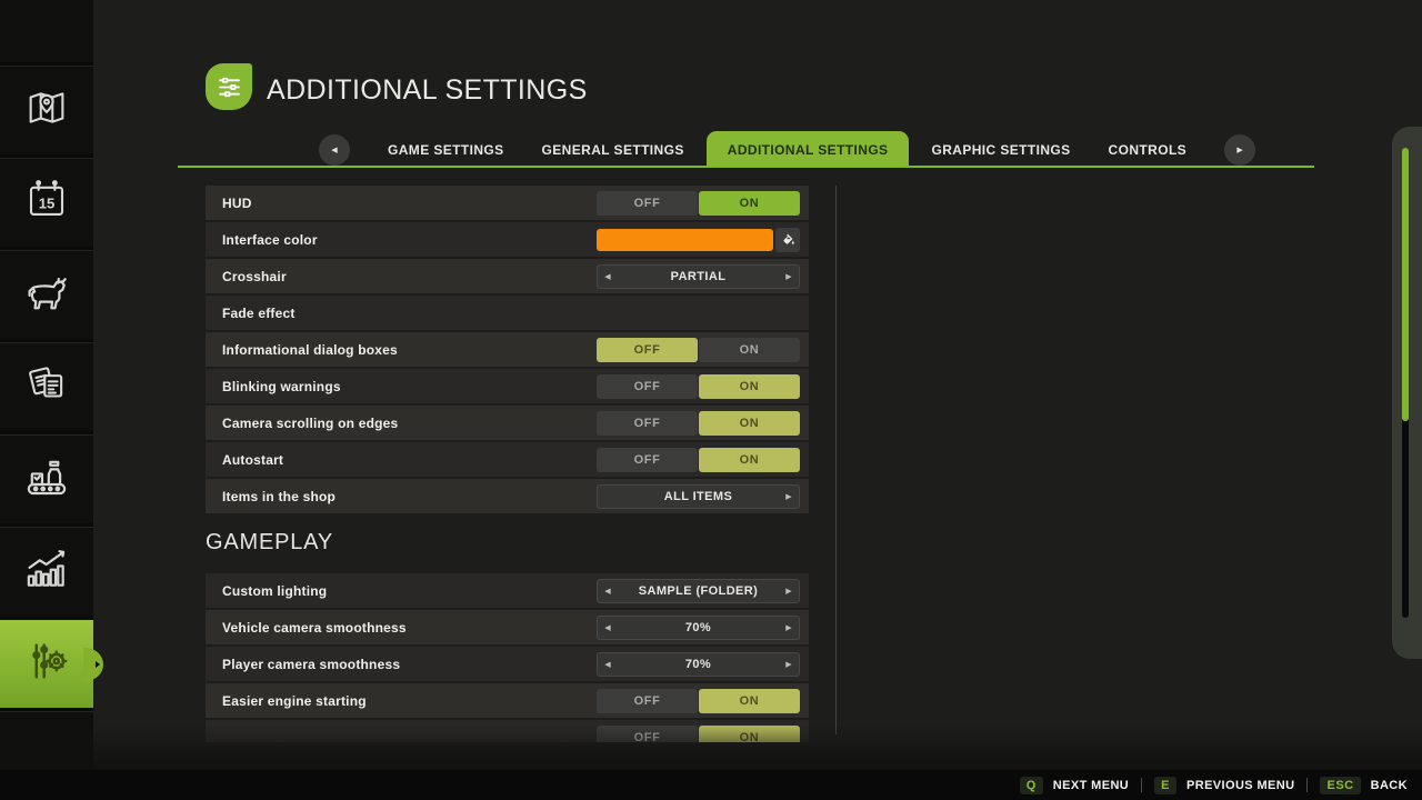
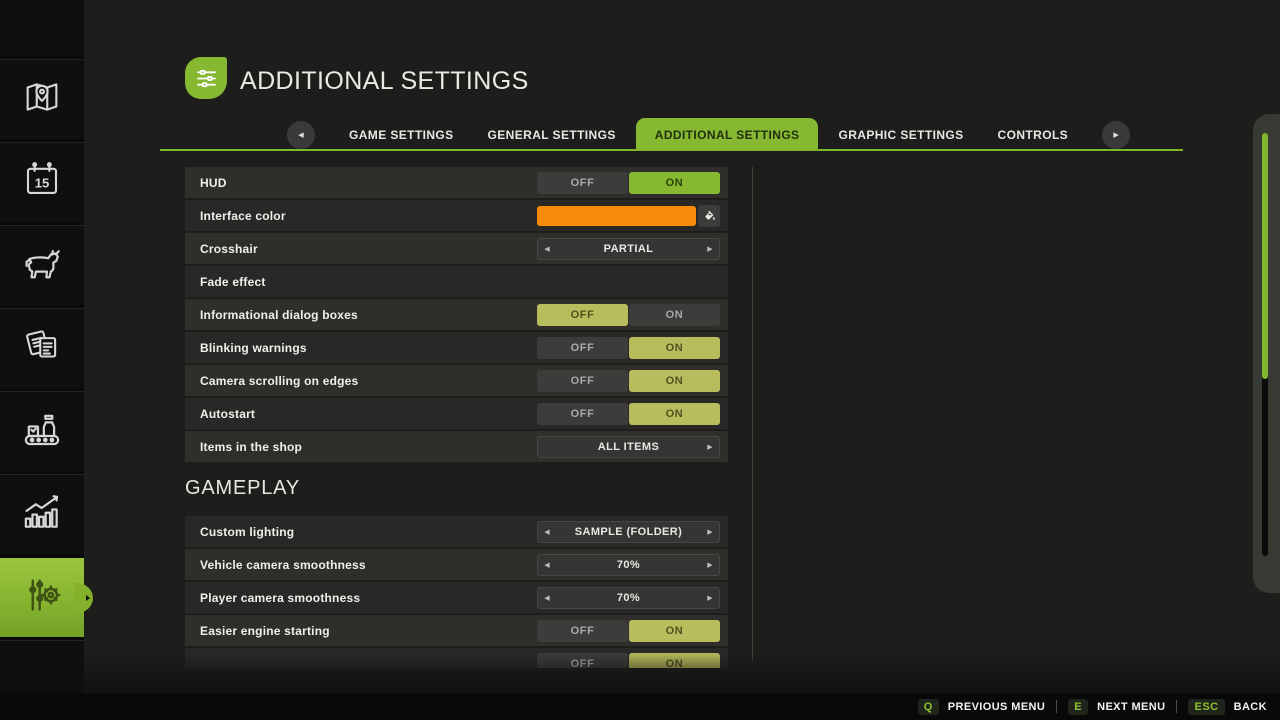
  15
  ADDITIONAL SETTINGS
  GAME SETTINGS
  GENERAL SETTINGS
  ADDITIONAL SETTINGS
  GRAPHIC SETTINGS
  CONTROLS
  HUD
  OFF
  ON
  Interface color
  Crosshair
  PARTIAL
  Fade effect
  Informational dialog boxes
  OFF
  ON
  Blinking warnings
  OFF
  ON
  Camera scrolling on edges
  OFF
  ON
  Autostart
  OFF
  ON
  Items in the shop
  ALL ITEMS
  GAMEPLAY
  Custom lighting
  SAMPLE (FOLDER)
  Vehicle camera smoothness
  70%
  Player camera smoothness
  70%
  Easier engine starting
  OFF
  ON
  Q
- NEXT MENU
+ PREVIOUS MENU
  E
- PREVIOUS MENU
+ NEXT MENU
  ESC
  BACK
